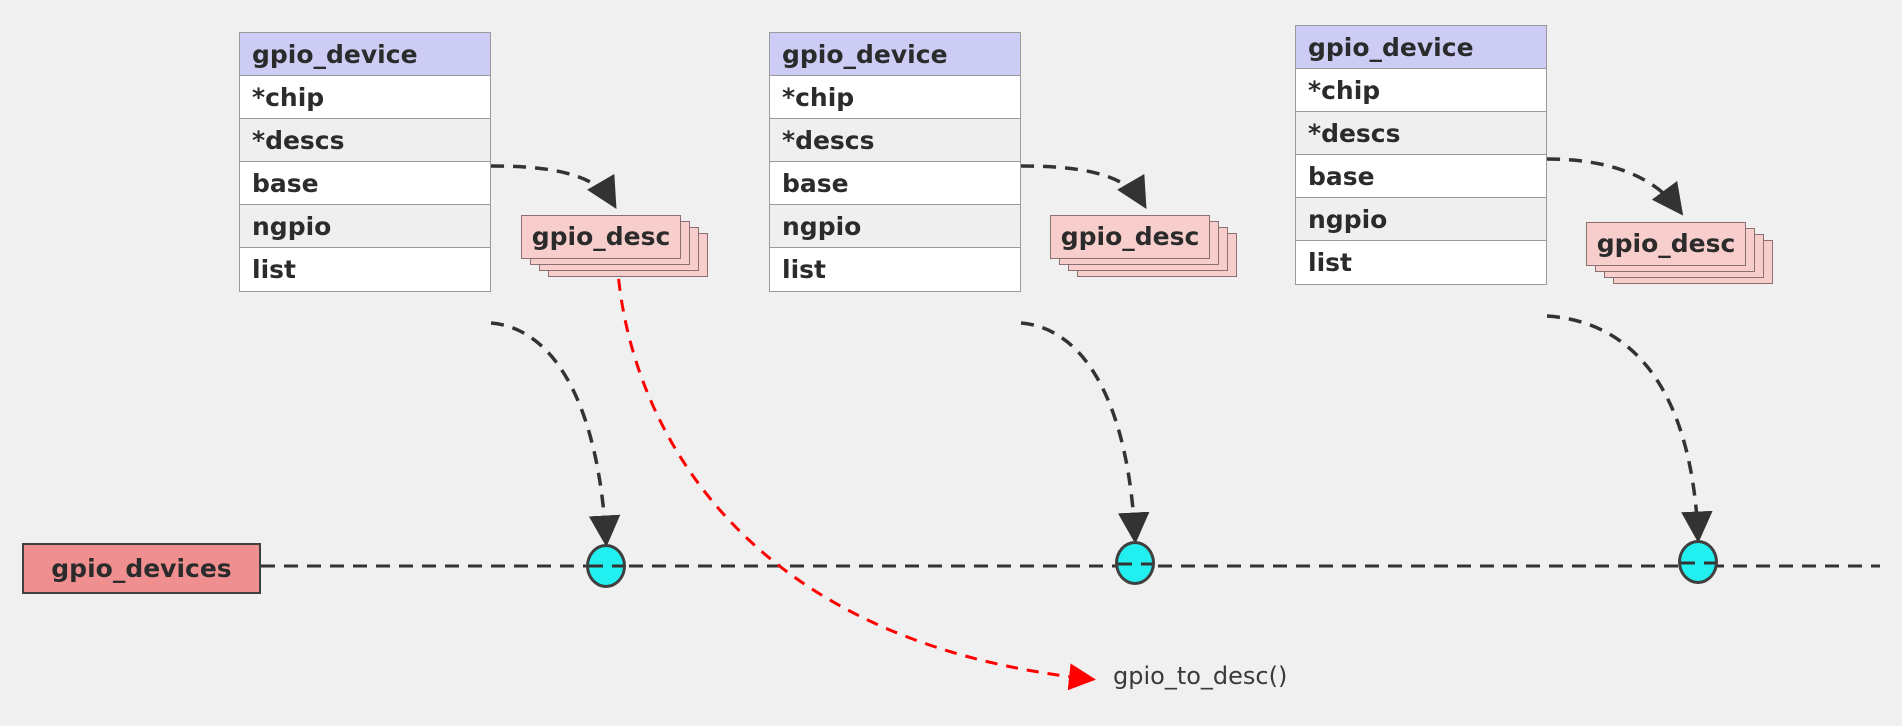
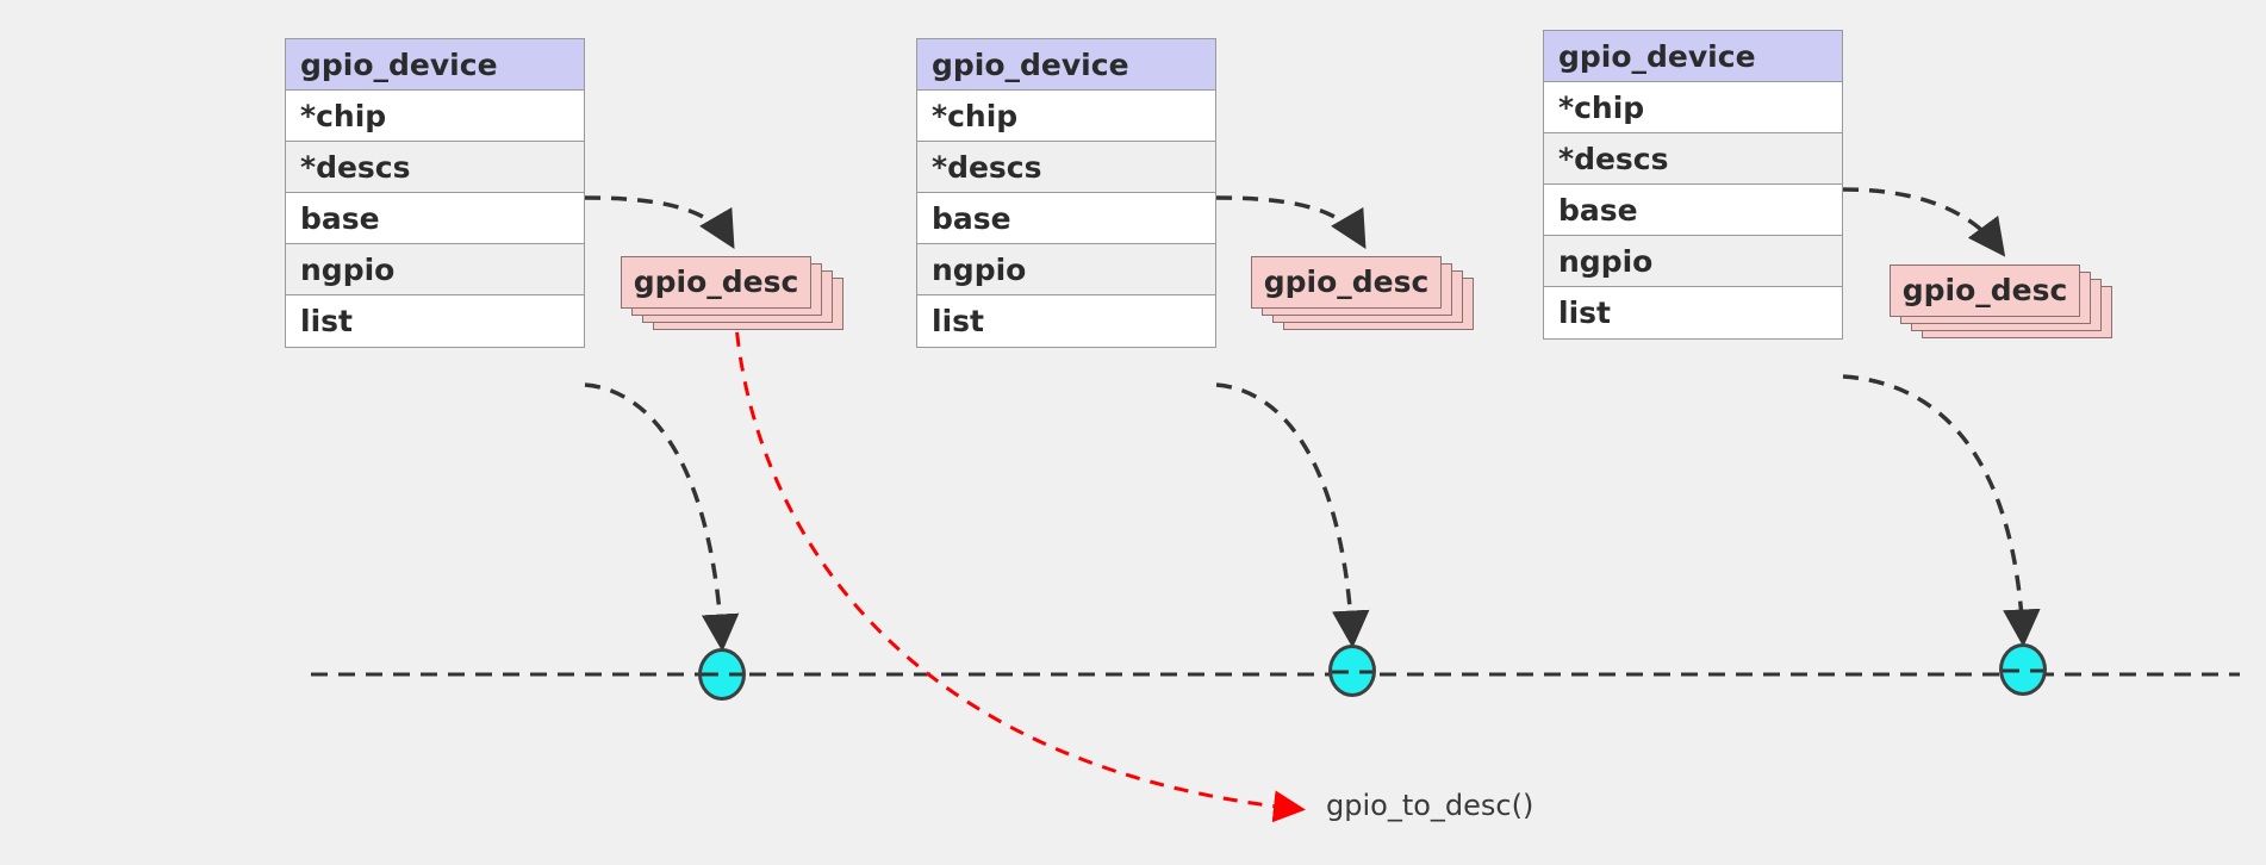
  gpio_device
  *chip
  *descs
  base
  ngpio
  list
  gpio_device
  *chip
  *descs
  base
  ngpio
  list
  gpio_device
  *chip
  *descs
  base
  ngpio
  list
  gpio_desc
  gpio_desc
  gpio_desc
- gpio_devices
  gpio_to_desc()
